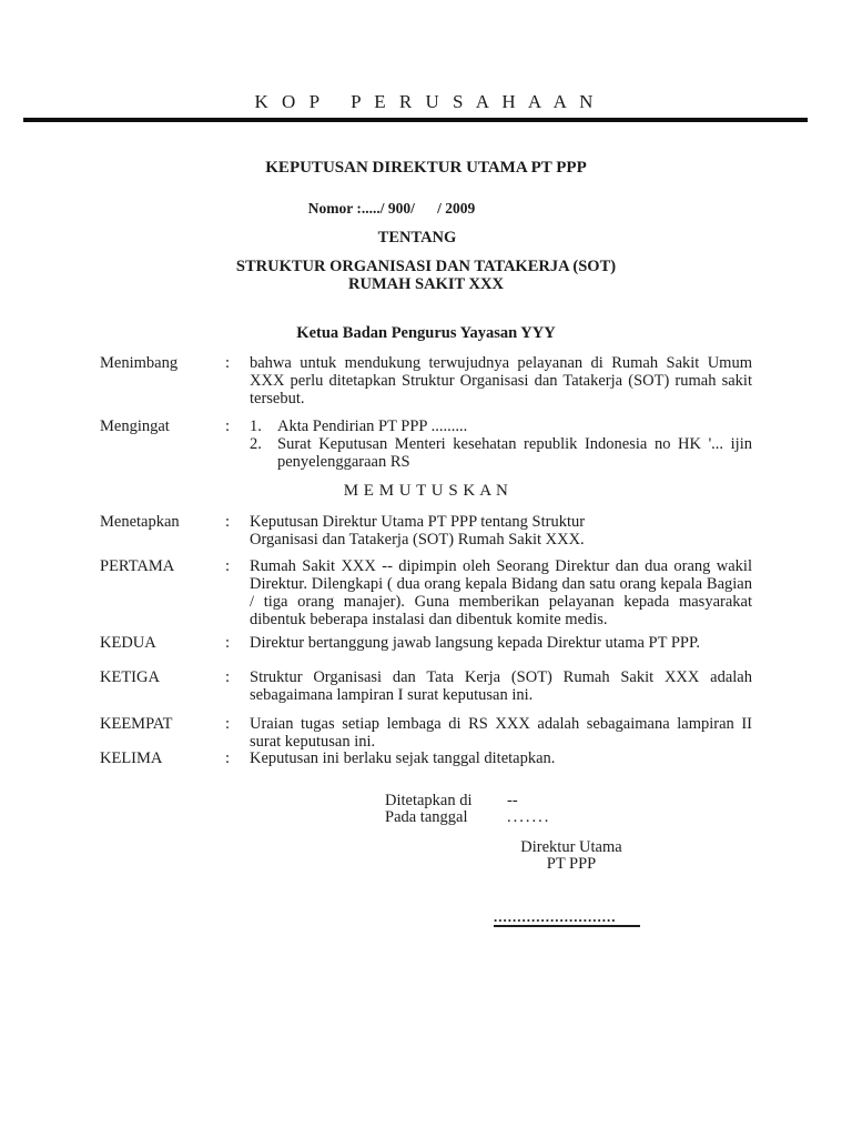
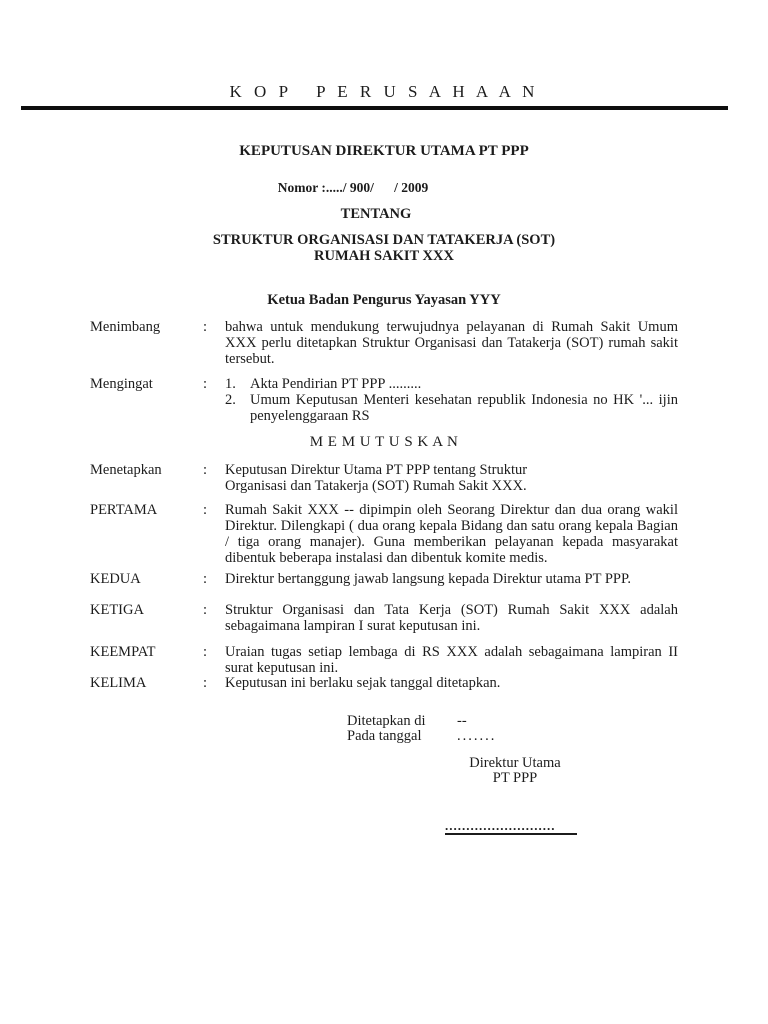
  K O P P E R U S A H A A N
  KEPUTUSAN DIREKTUR UTAMA PT PPP
  Nomor :...../ 900/ / 2009
  TENTANG
  STRUKTUR ORGANISASI DAN TATAKERJA (SOT)
  RUMAH SAKIT XXX
  Ketua Badan Pengurus Yayasan YYY
  Menimbang
  :
  bahwa untuk mendukung terwujudnya pelayanan di Rumah Sakit Umum XXX perlu ditetapkan Struktur Organisasi dan Tatakerja (SOT) rumah sakit tersebut.
  Mengingat
  :
  1.
  Akta Pendirian PT PPP .........
  2.
- Surat Keputusan Menteri kesehatan republik Indonesia no HK '... ijin penyelenggaraan RS
+ Umum Keputusan Menteri kesehatan republik Indonesia no HK '... ijin penyelenggaraan RS
  M E M U T U S K A N
  Menetapkan
  :
  Keputusan Direktur Utama PT PPP tentang Struktur
  Organisasi dan Tatakerja (SOT) Rumah Sakit XXX.
  PERTAMA
  :
  Rumah Sakit XXX -- dipimpin oleh Seorang Direktur dan dua orang wakil Direktur. Dilengkapi ( dua orang kepala Bidang dan satu orang kepala Bagian / tiga orang manajer). Guna memberikan pelayanan kepada masyarakat dibentuk beberapa instalasi dan dibentuk komite medis.
  KEDUA
  :
  Direktur bertanggung jawab langsung kepada Direktur utama PT PPP.
  KETIGA
  :
  Struktur Organisasi dan Tata Kerja (SOT) Rumah Sakit XXX adalah sebagaimana lampiran I surat keputusan ini.
  KEEMPAT
  :
  Uraian tugas setiap lembaga di RS XXX adalah sebagaimana lampiran II surat keputusan ini.
  KELIMA
  :
  Keputusan ini berlaku sejak tanggal ditetapkan.
  Ditetapkan di
  --
  Pada tanggal
  .......
  Direktur Utama
  PT PPP
  ..........................
